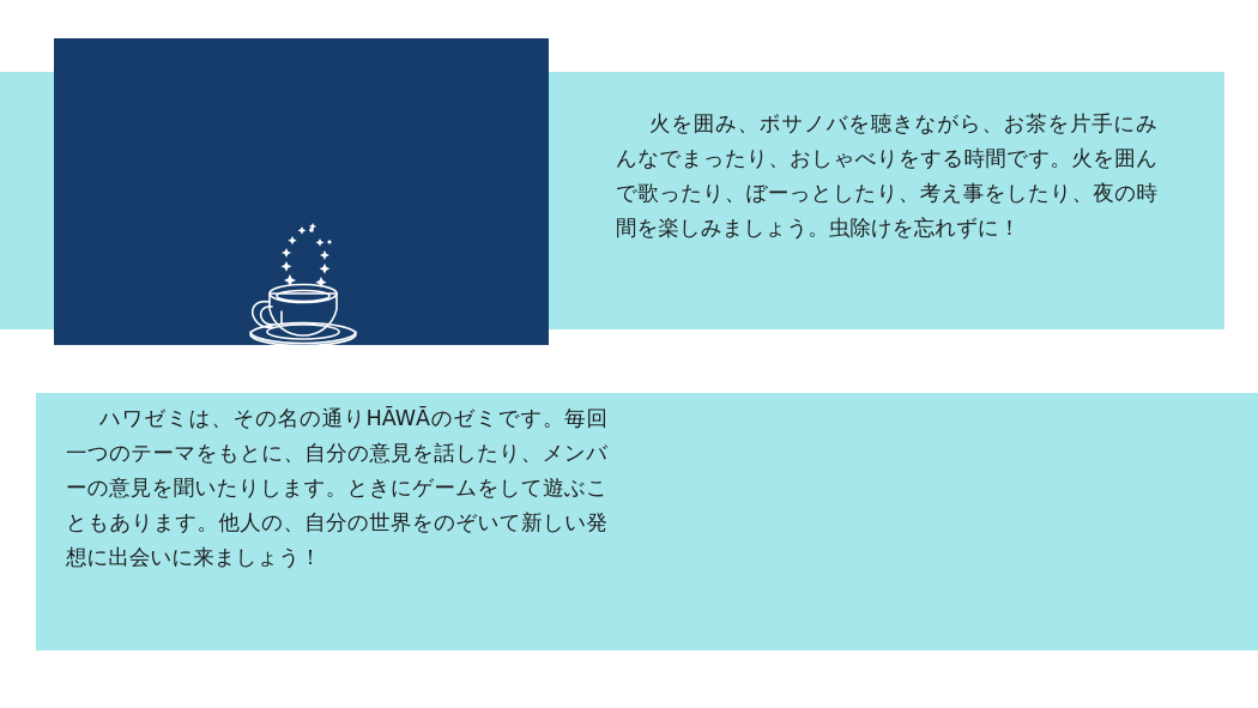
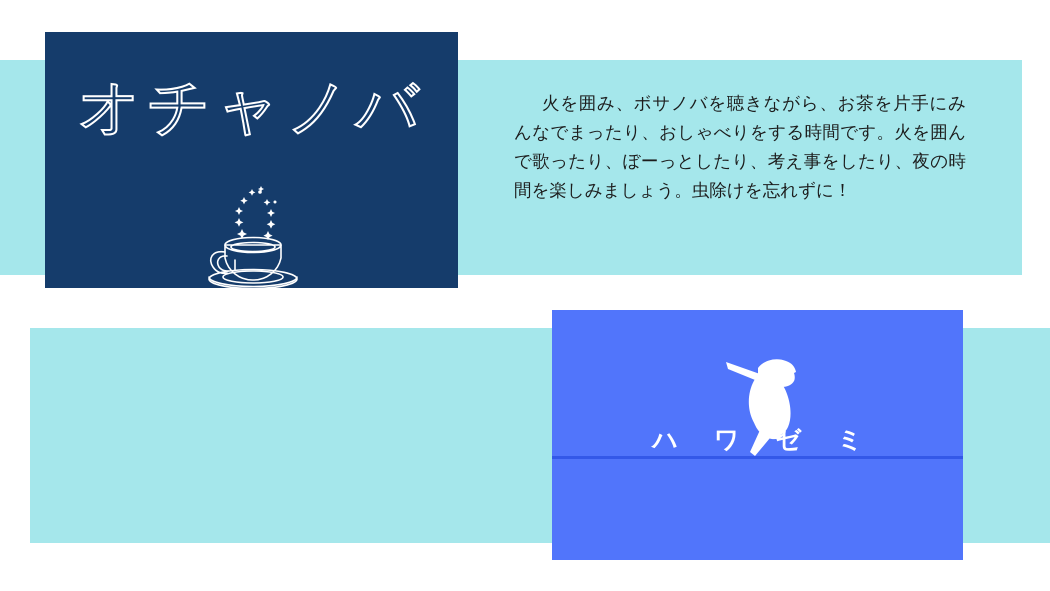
+ オチャノバ
+ ハワゼミ
  火を囲み、ボサノバを聴きながら、お茶を片手にみんなでまったり、おしゃべりをする時間です。火を囲んで歌ったり、ぼーっとしたり、考え事をしたり、夜の時間を楽しみましょう。虫除けを忘れずに！
- ハワゼミは、その名の通りHĀWĀのゼミです。毎回一つのテーマをもとに、自分の意見を話したり、メンバーの意見を聞いたりします。ときにゲームをして遊ぶこともあります。他人の、自分の世界をのぞいて新しい発想に出会いに来ましょう！
